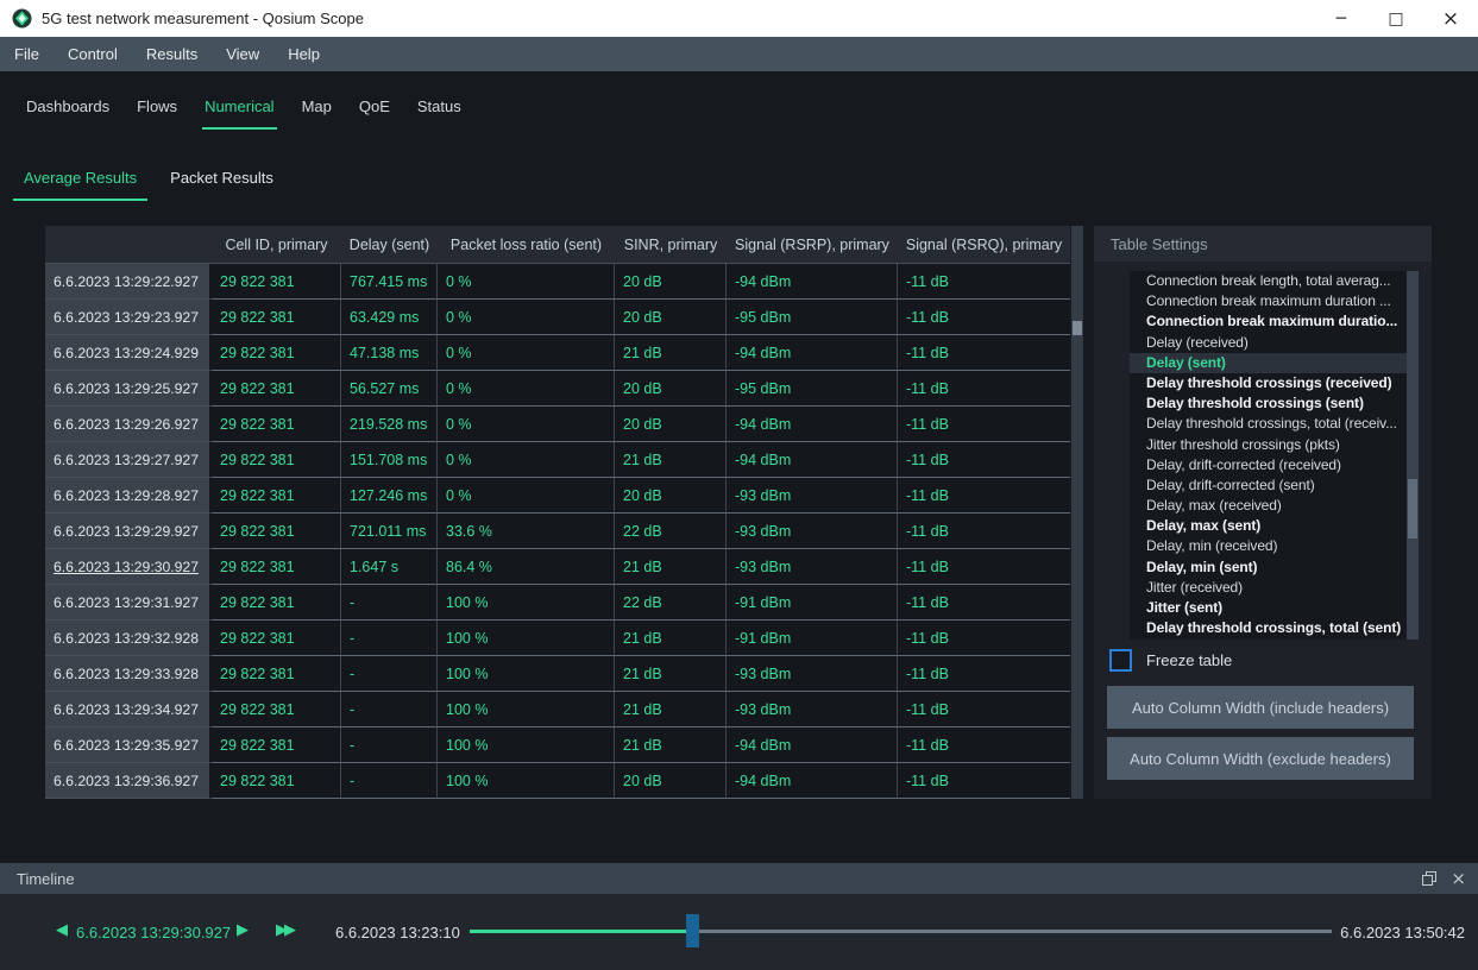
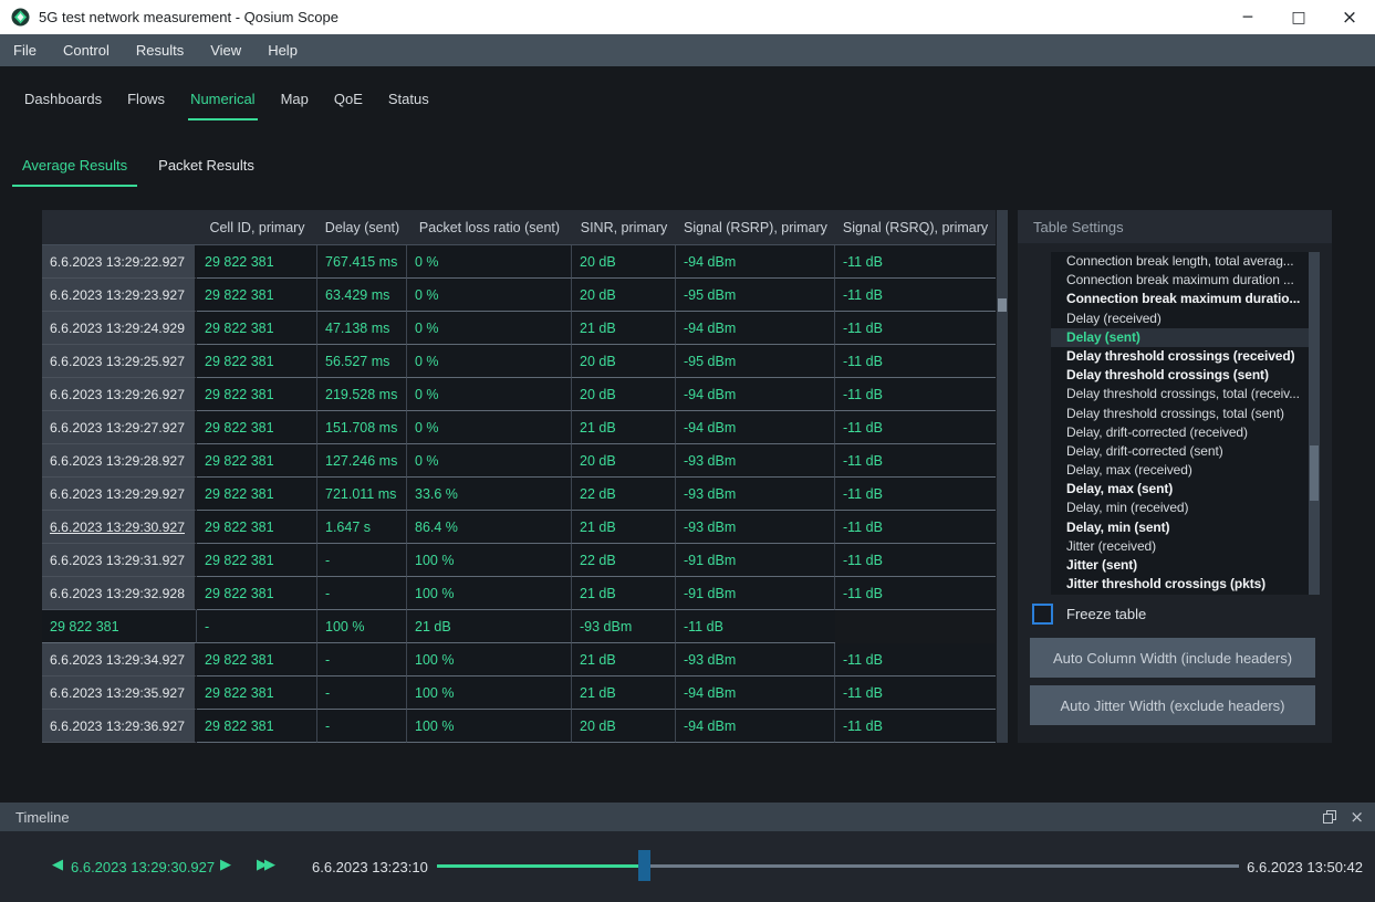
  5G test network measurement - Qosium Scope
  ─
  □
  ×
  File
  Control
  Results
  View
  Help
  Dashboards
  Flows
  Numerical
  Map
  QoE
  Status
  Average Results
  Packet Results
  Cell ID, primary
  Delay (sent)
  Packet loss ratio (sent)
  SINR, primary
  Signal (RSRP), primary
  Signal (RSRQ), primary
  6.6.2023 13:29:22.927
  29 822 381
  767.415 ms
  0 %
  20 dB
  -94 dBm
  -11 dB
  6.6.2023 13:29:23.927
  29 822 381
  63.429 ms
  0 %
  20 dB
  -95 dBm
  -11 dB
  6.6.2023 13:29:24.929
  29 822 381
  47.138 ms
  0 %
  21 dB
  -94 dBm
  -11 dB
  6.6.2023 13:29:25.927
  29 822 381
  56.527 ms
  0 %
  20 dB
  -95 dBm
  -11 dB
  6.6.2023 13:29:26.927
  29 822 381
  219.528 ms
  0 %
  20 dB
  -94 dBm
  -11 dB
  6.6.2023 13:29:27.927
  29 822 381
  151.708 ms
  0 %
  21 dB
  -94 dBm
  -11 dB
  6.6.2023 13:29:28.927
  29 822 381
  127.246 ms
  0 %
  20 dB
  -93 dBm
  -11 dB
  6.6.2023 13:29:29.927
  29 822 381
  721.011 ms
  33.6 %
  22 dB
  -93 dBm
  -11 dB
  6.6.2023 13:29:30.927
  29 822 381
  1.647 s
  86.4 %
  21 dB
  -93 dBm
  -11 dB
  6.6.2023 13:29:31.927
  29 822 381
  -
  100 %
  22 dB
  -91 dBm
  -11 dB
  6.6.2023 13:29:32.928
  29 822 381
  -
  100 %
  21 dB
  -91 dBm
  -11 dB
- 6.6.2023 13:29:33.928
  29 822 381
  -
  100 %
  21 dB
  -93 dBm
  -11 dB
  6.6.2023 13:29:34.927
  29 822 381
  -
  100 %
  21 dB
  -93 dBm
  -11 dB
  6.6.2023 13:29:35.927
  29 822 381
  -
  100 %
  21 dB
  -94 dBm
  -11 dB
  6.6.2023 13:29:36.927
  29 822 381
  -
  100 %
  20 dB
  -94 dBm
  -11 dB
  Table Settings
  Connection break length, total averag...
  Connection break maximum duration ...
  Connection break maximum duratio...
  Delay (received)
  Delay (sent)
  Delay threshold crossings (received)
  Delay threshold crossings (sent)
  Delay threshold crossings, total (receiv...
- Jitter threshold crossings (pkts)
+ Delay threshold crossings, total (sent)
  Delay, drift-corrected (received)
  Delay, drift-corrected (sent)
  Delay, max (received)
  Delay, max (sent)
  Delay, min (received)
  Delay, min (sent)
  Jitter (received)
  Jitter (sent)
- Delay threshold crossings, total (sent)
+ Jitter threshold crossings (pkts)
  Freeze table
  Auto Column Width (include headers)
- Auto Column Width (exclude headers)
+ Auto Jitter Width (exclude headers)
  Timeline
  ×
  ◀
  6.6.2023 13:29:30.927
  ▶
  ▶▶
  6.6.2023 13:23:10
  6.6.2023 13:50:42
